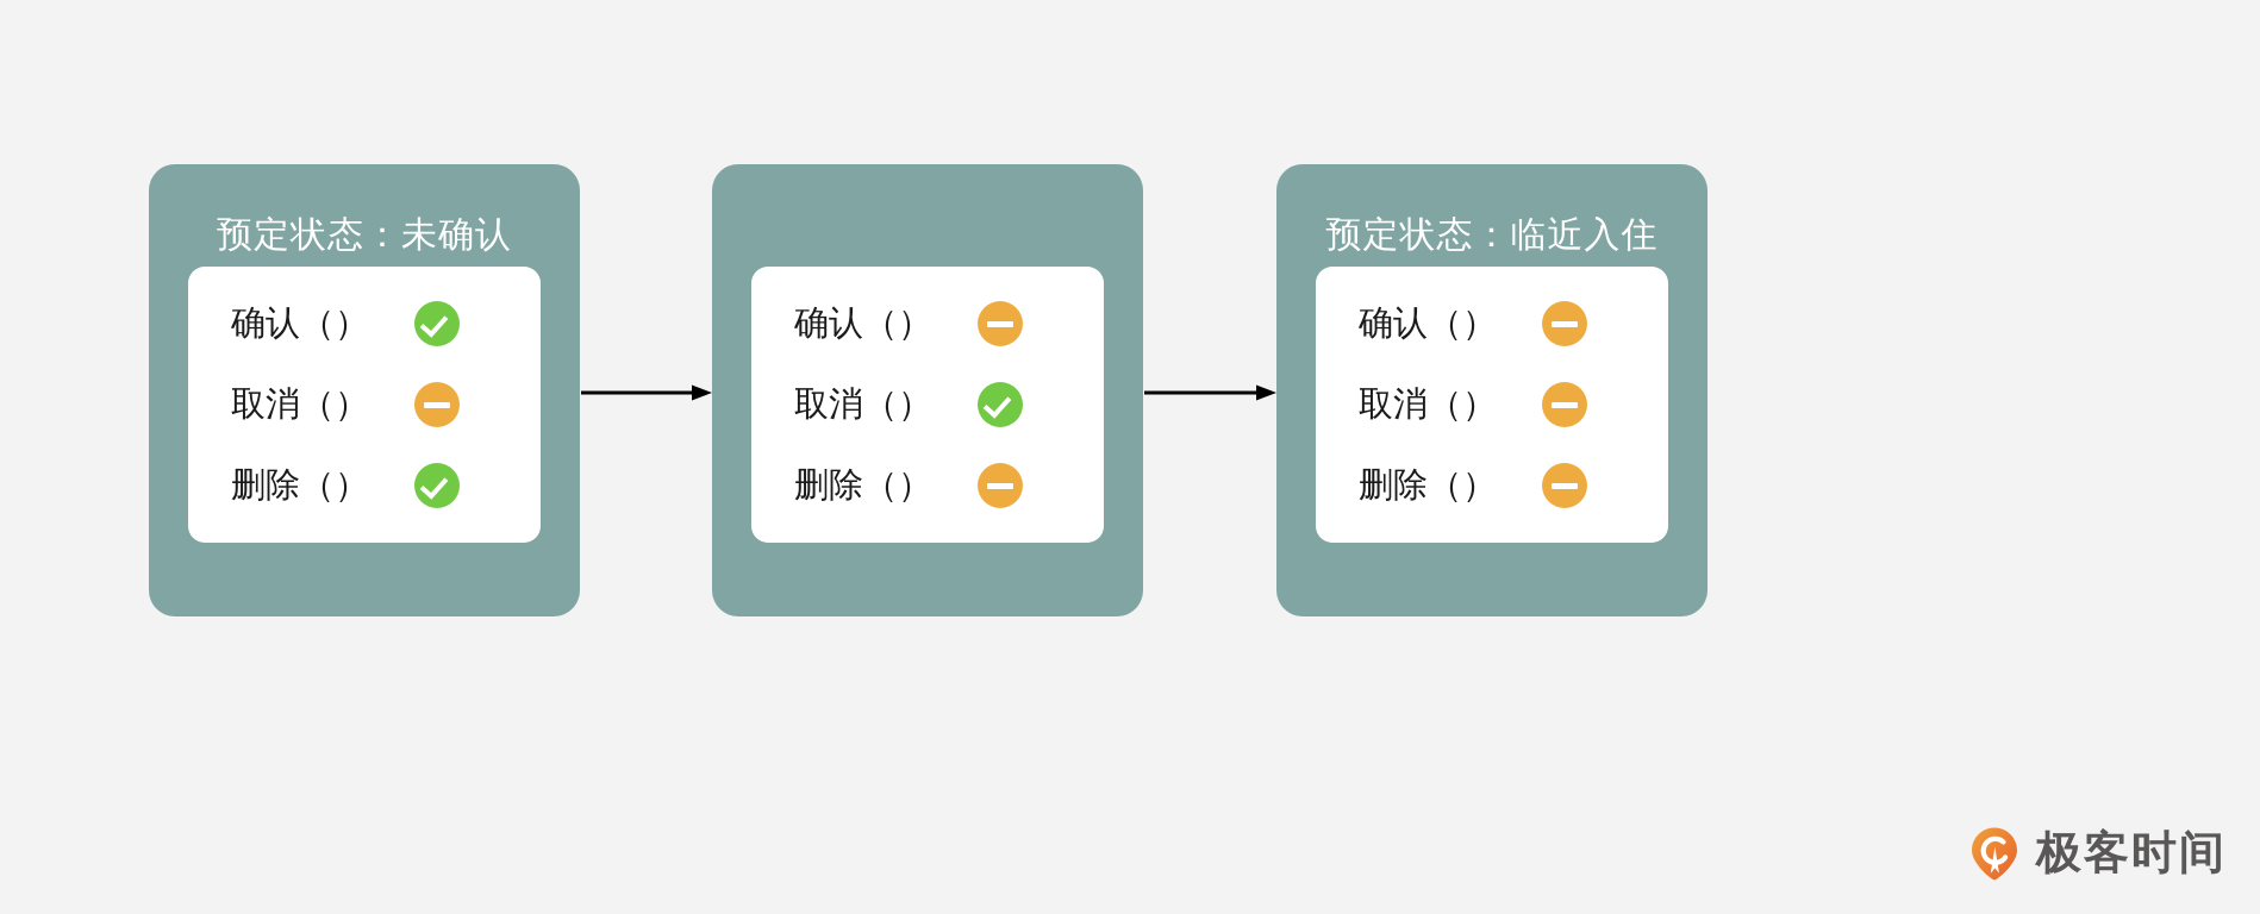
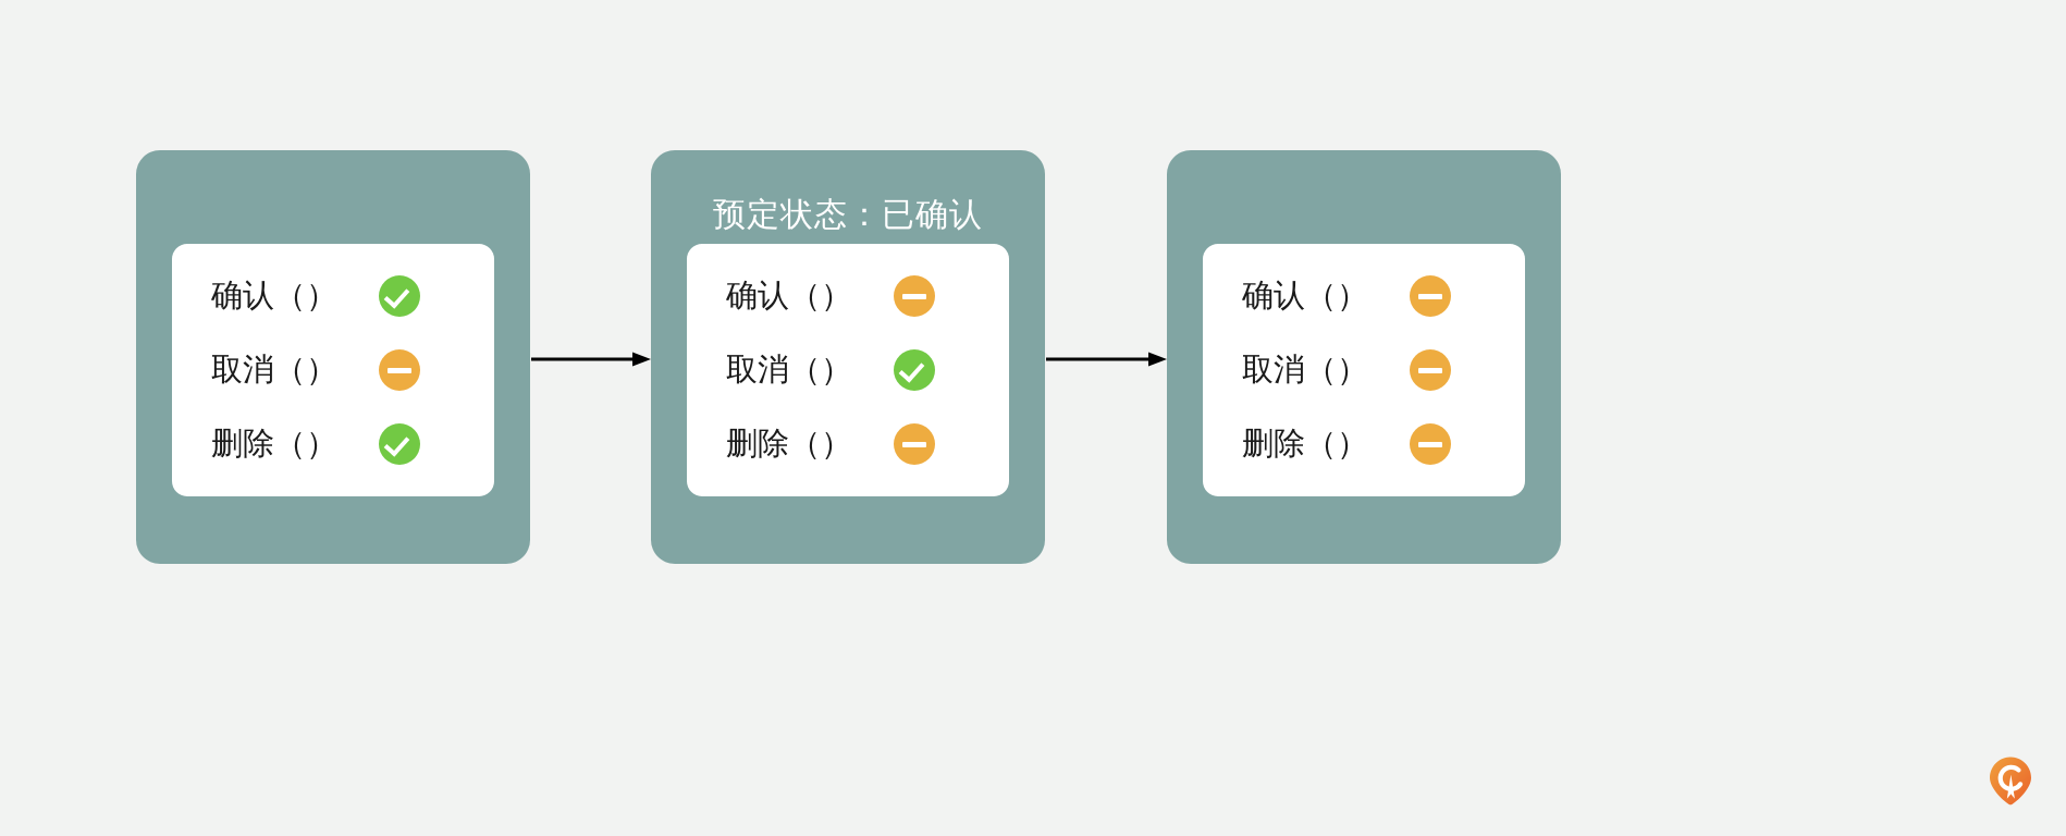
- 预定状态：未确认
  确认（）
  取消（）
  删除（）
+ 预定状态：已确认
  确认（）
  取消（）
  删除（）
- 预定状态：临近入住
  确认（）
  取消（）
  删除（）
- 极客时间
